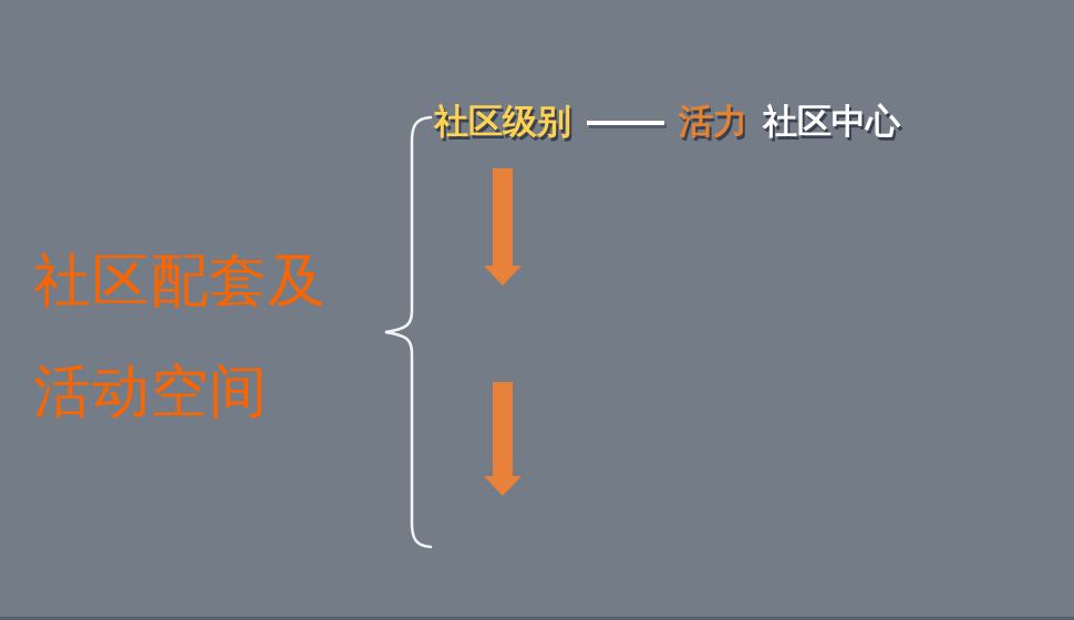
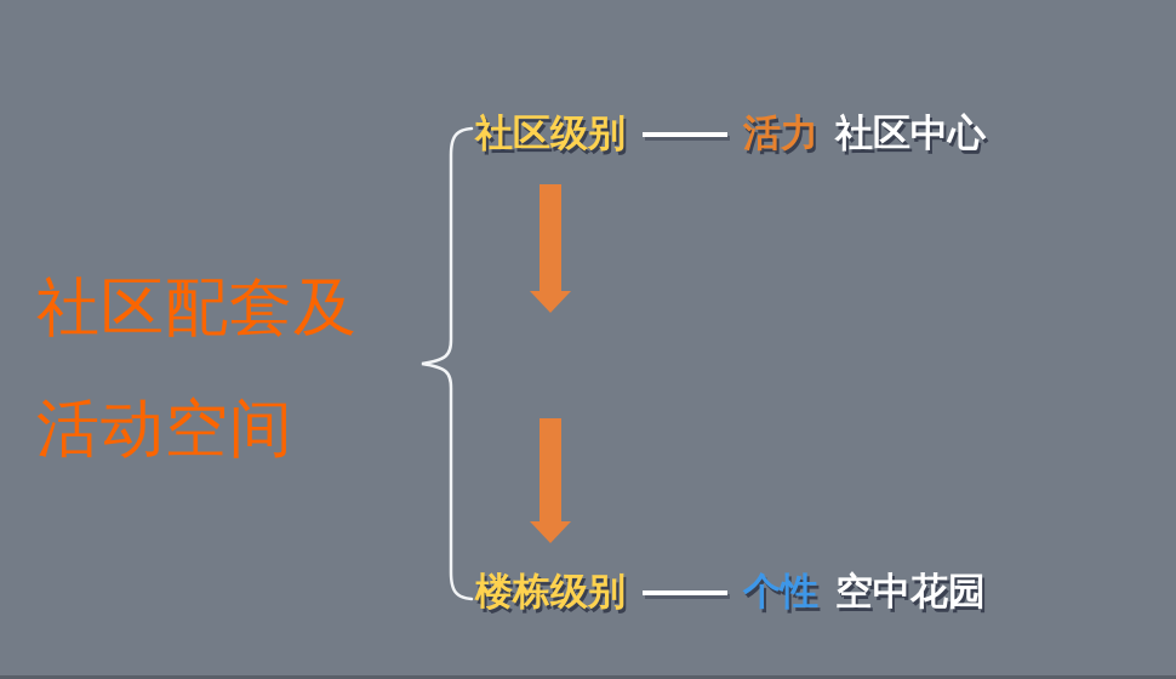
  社区配套及
  活动空间
  社区级别
  活力
  社区中心
+ 楼栋级别
+ 个性
+ 空中花园
